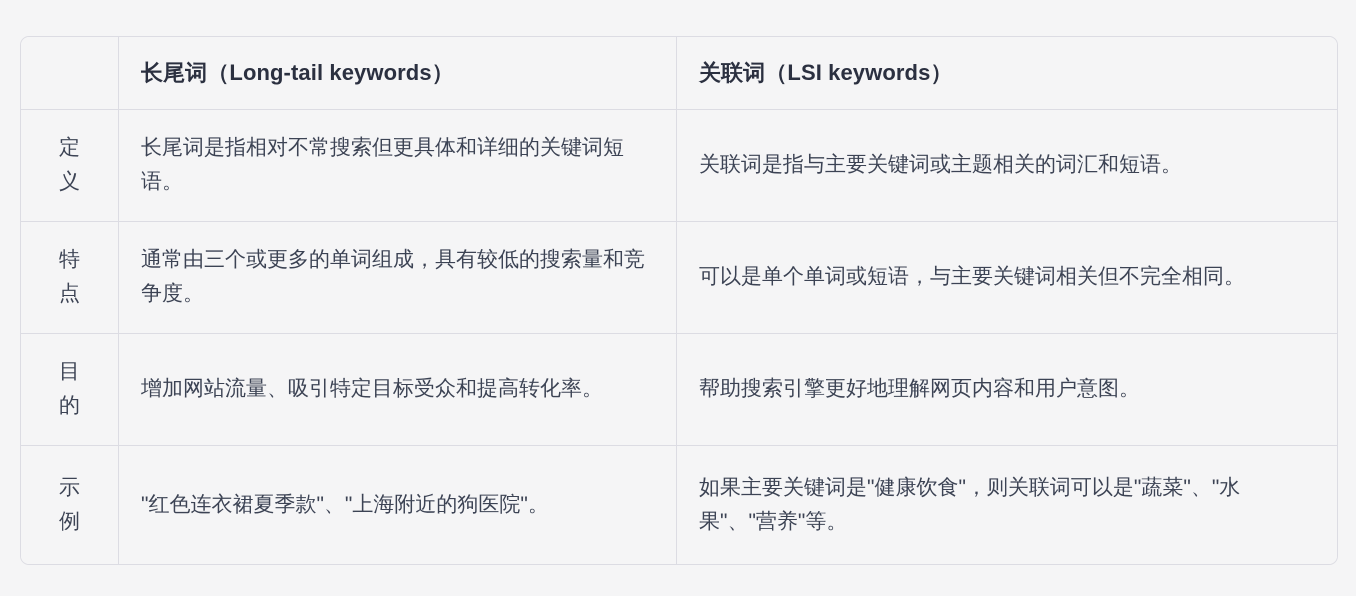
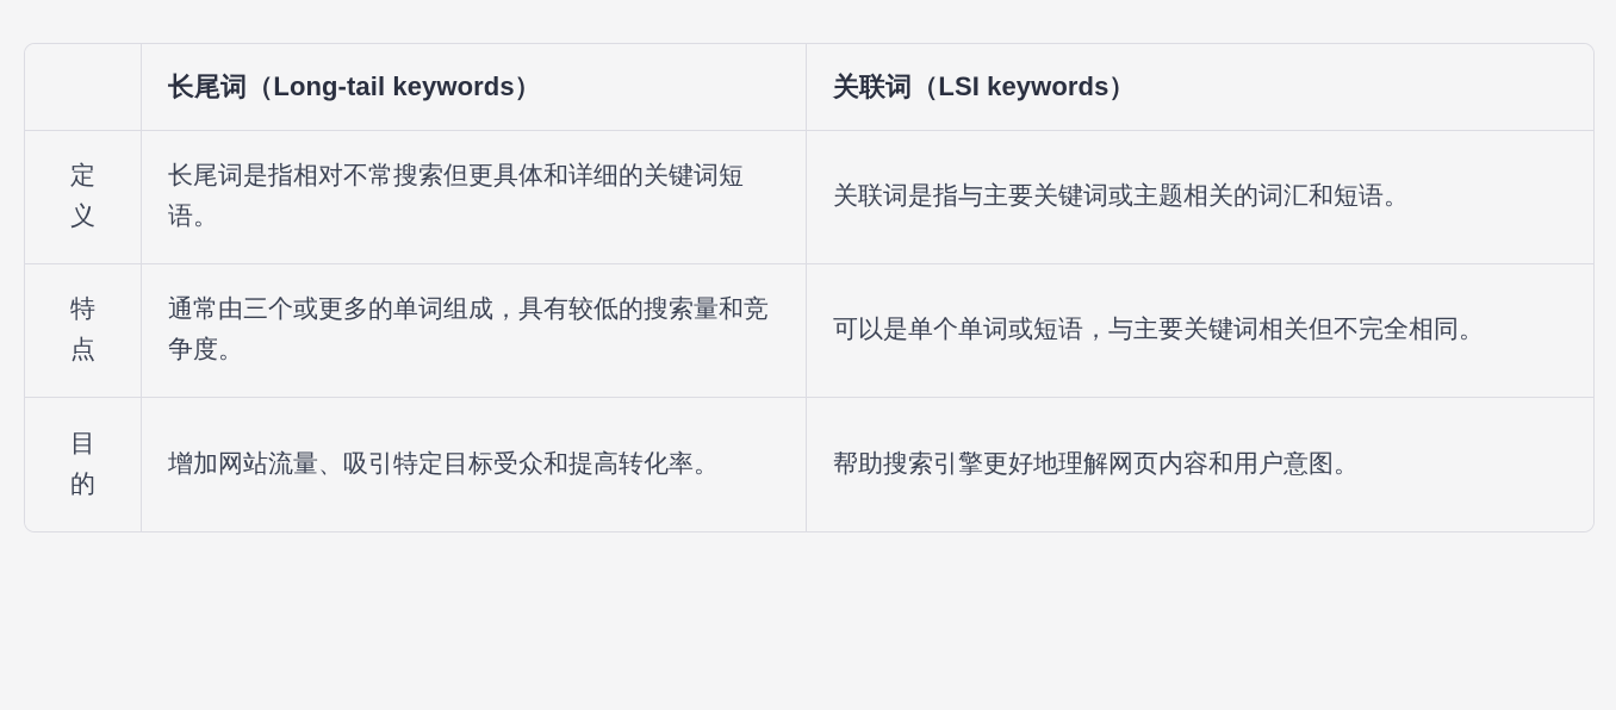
  	长尾词（Long-tail keywords）	关联词（LSI keywords）
  定义	长尾词是指相对不常搜索但更具体和详细的关键词短语。	关联词是指与主要关键词或主题相关的词汇和短语。
  特点	通常由三个或更多的单词组成，具有较低的搜索量和竞争度。	可以是单个单词或短语，与主要关键词相关但不完全相同。
  目的	增加网站流量、吸引特定目标受众和提高转化率。	帮助搜索引擎更好地理解网页内容和用户意图。
- 示例	"红色连衣裙夏季款"、"上海附近的狗医院"。	如果主要关键词是"健康饮食"，则关联词可以是"蔬菜"、"水果"、"营养"等。
